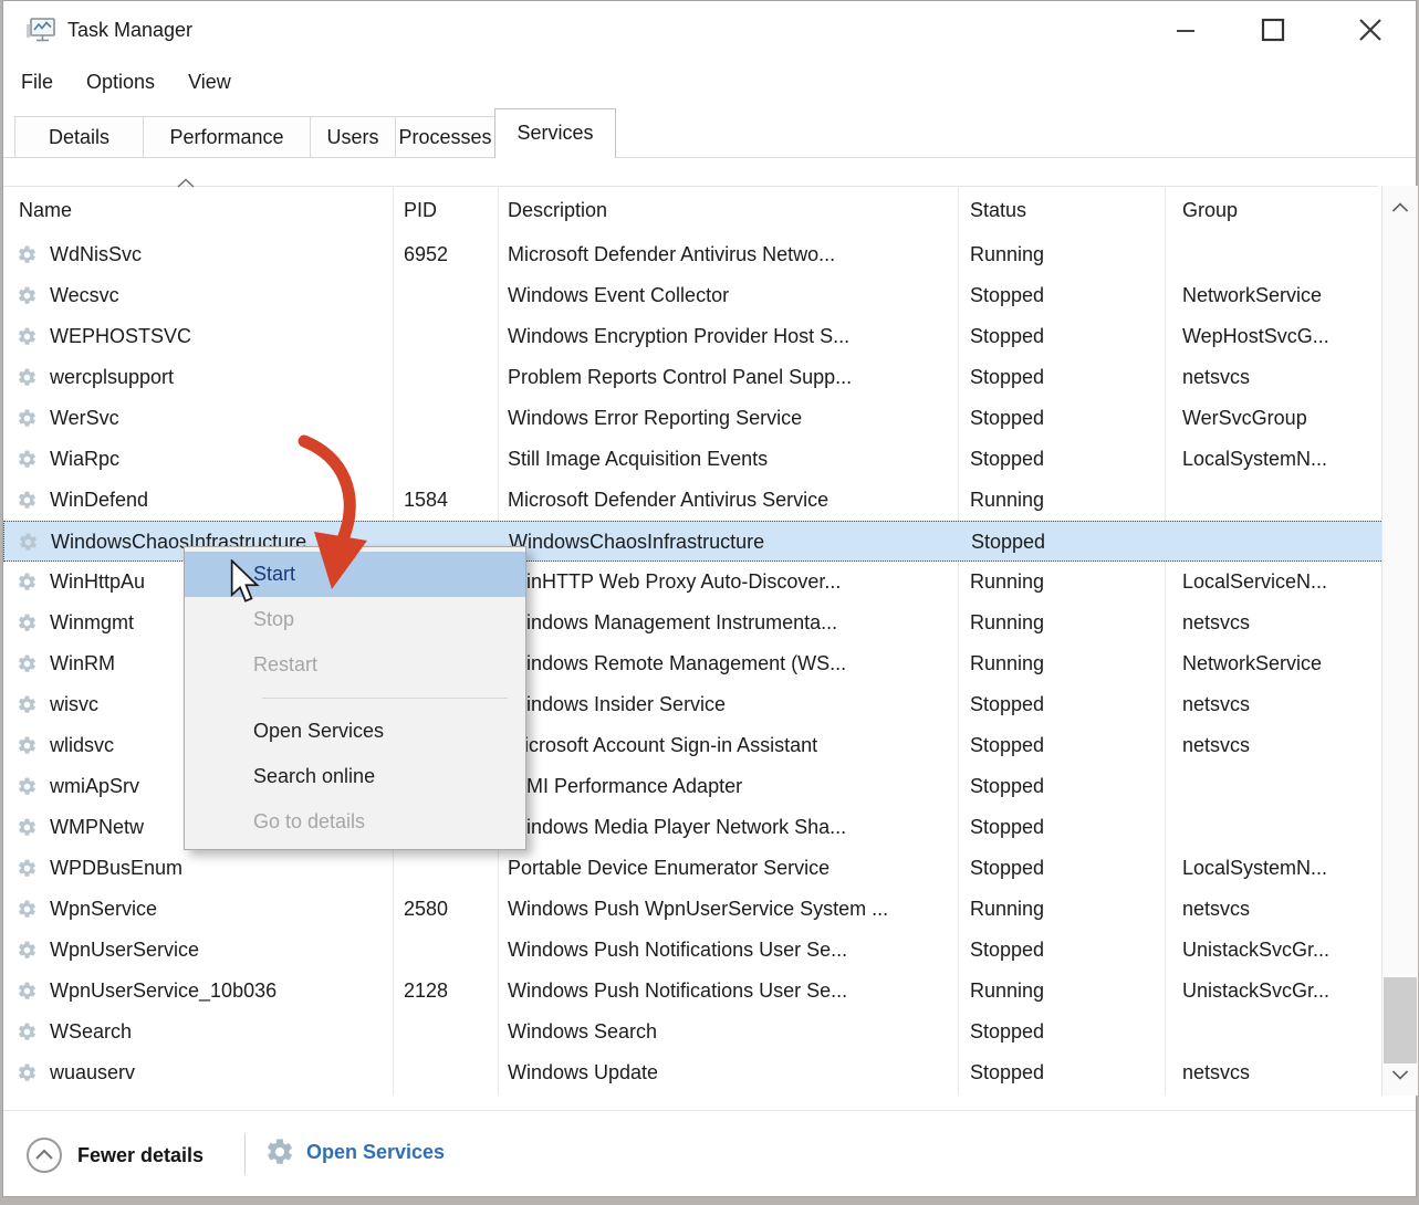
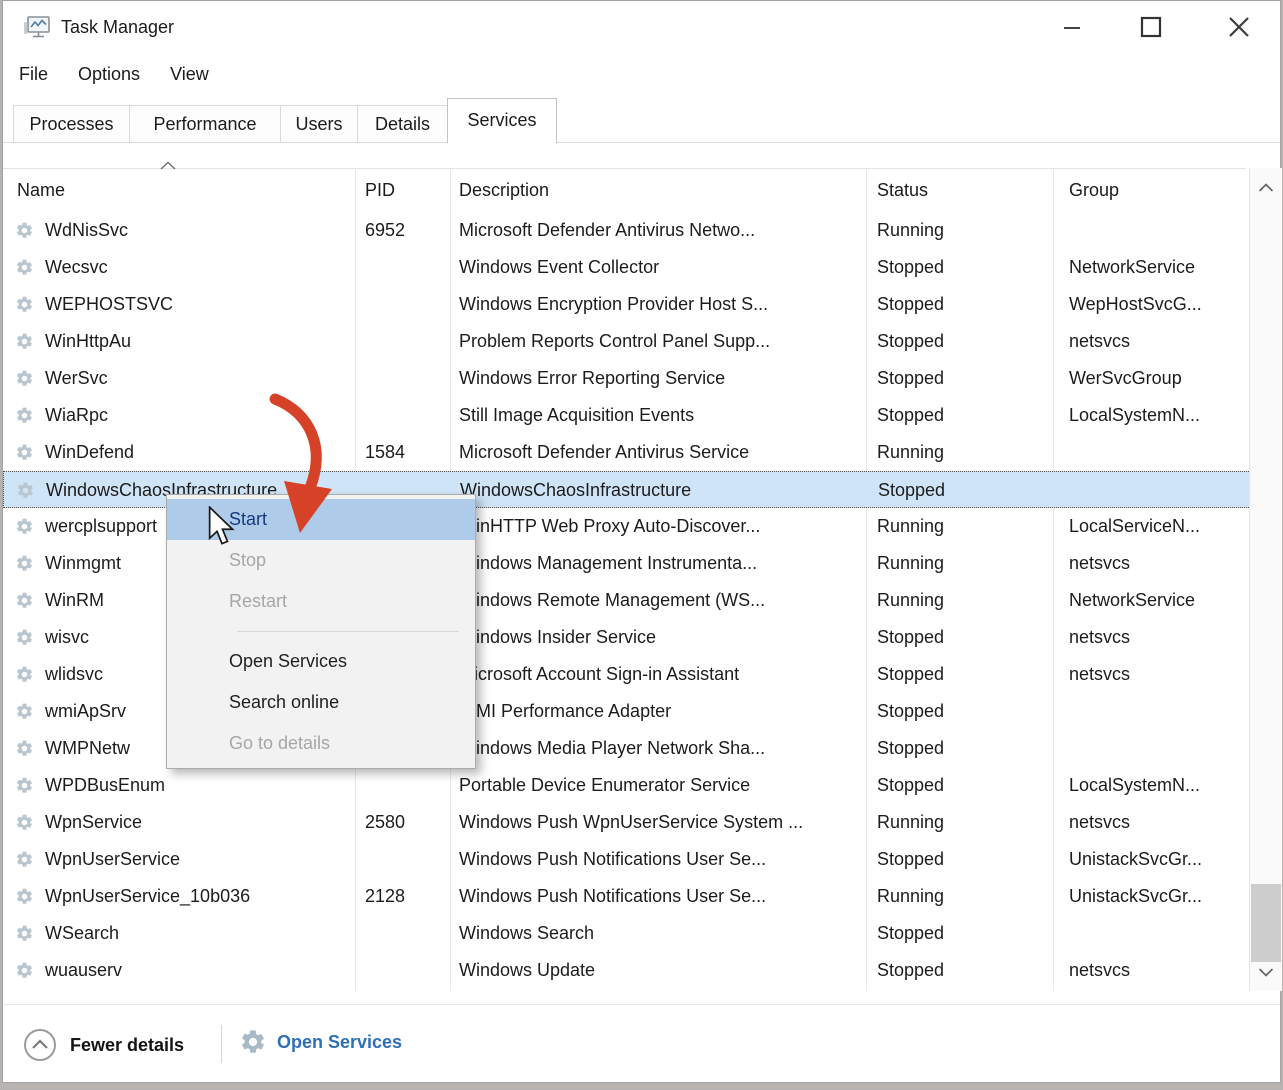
  Task Manager
  File
  Options
  View
- Details
+ Processes
  Performance
  Users
- Processes
+ Details
  Services
  Name
  PID
  Description
  Status
  Group
  WdNisSvc
  6952
  Microsoft Defender Antivirus Netwo...
  Running
  Wecsvc
  Windows Event Collector
  Stopped
  NetworkService
  WEPHOSTSVC
  Windows Encryption Provider Host S...
  Stopped
  WepHostSvcG...
- wercplsupport
+ WinHttpAu
  Problem Reports Control Panel Supp...
  Stopped
  netsvcs
  WerSvc
  Windows Error Reporting Service
  Stopped
  WerSvcGroup
  WiaRpc
  Still Image Acquisition Events
  Stopped
  LocalSystemN...
  WinDefend
  1584
  Microsoft Defender Antivirus Service
  Running
  WindowsChaosInfrastructure
  WindowsChaosInfrastructure
  Stopped
- WinHttpAu
+ wercplsupport
  inHTTP Web Proxy Auto-Discover...
  Running
  LocalServiceN...
  Winmgmt
  indows Management Instrumenta...
  Running
  netsvcs
  WinRM
  indows Remote Management (WS...
  Running
  NetworkService
  wisvc
  indows Insider Service
  Stopped
  netsvcs
  wlidsvc
  crosoft Account Sign-in Assistant
  Stopped
  netsvcs
  wmiApSrv
  MI Performance Adapter
  Stopped
  WMPNetw
  indows Media Player Network Sha...
  Stopped
  WPDBusEnum
  Portable Device Enumerator Service
  Stopped
  LocalSystemN...
  WpnService
  2580
  Windows Push WpnUserService System ...
  Running
  netsvcs
  WpnUserService
  Windows Push Notifications User Se...
  Stopped
  UnistackSvcGr...
  WpnUserService_10b036
  2128
  Windows Push Notifications User Se...
  Running
  UnistackSvcGr...
  WSearch
  Windows Search
  Stopped
  wuauserv
  Windows Update
  Stopped
  netsvcs
  Start
  Stop
  Restart
  Open Services
  Search online
  Go to details
  Fewer details
  Open Services
